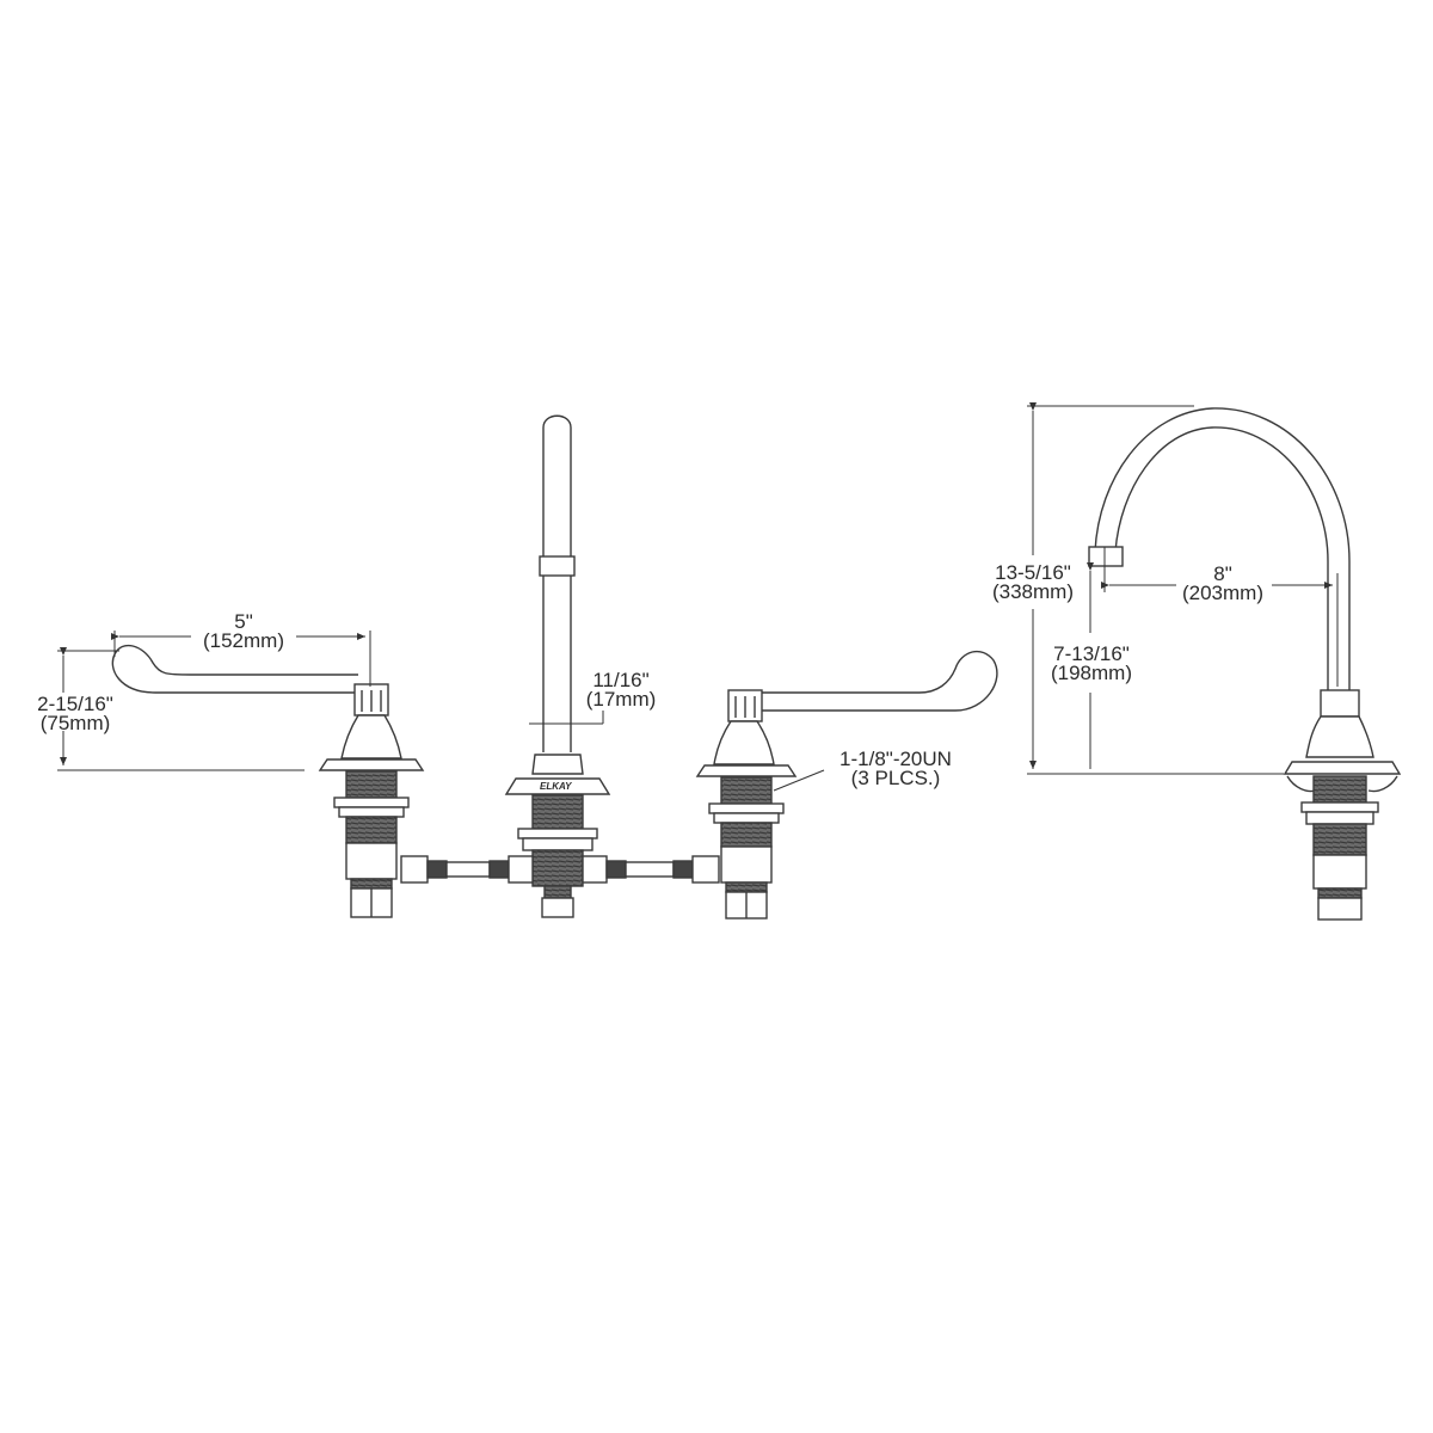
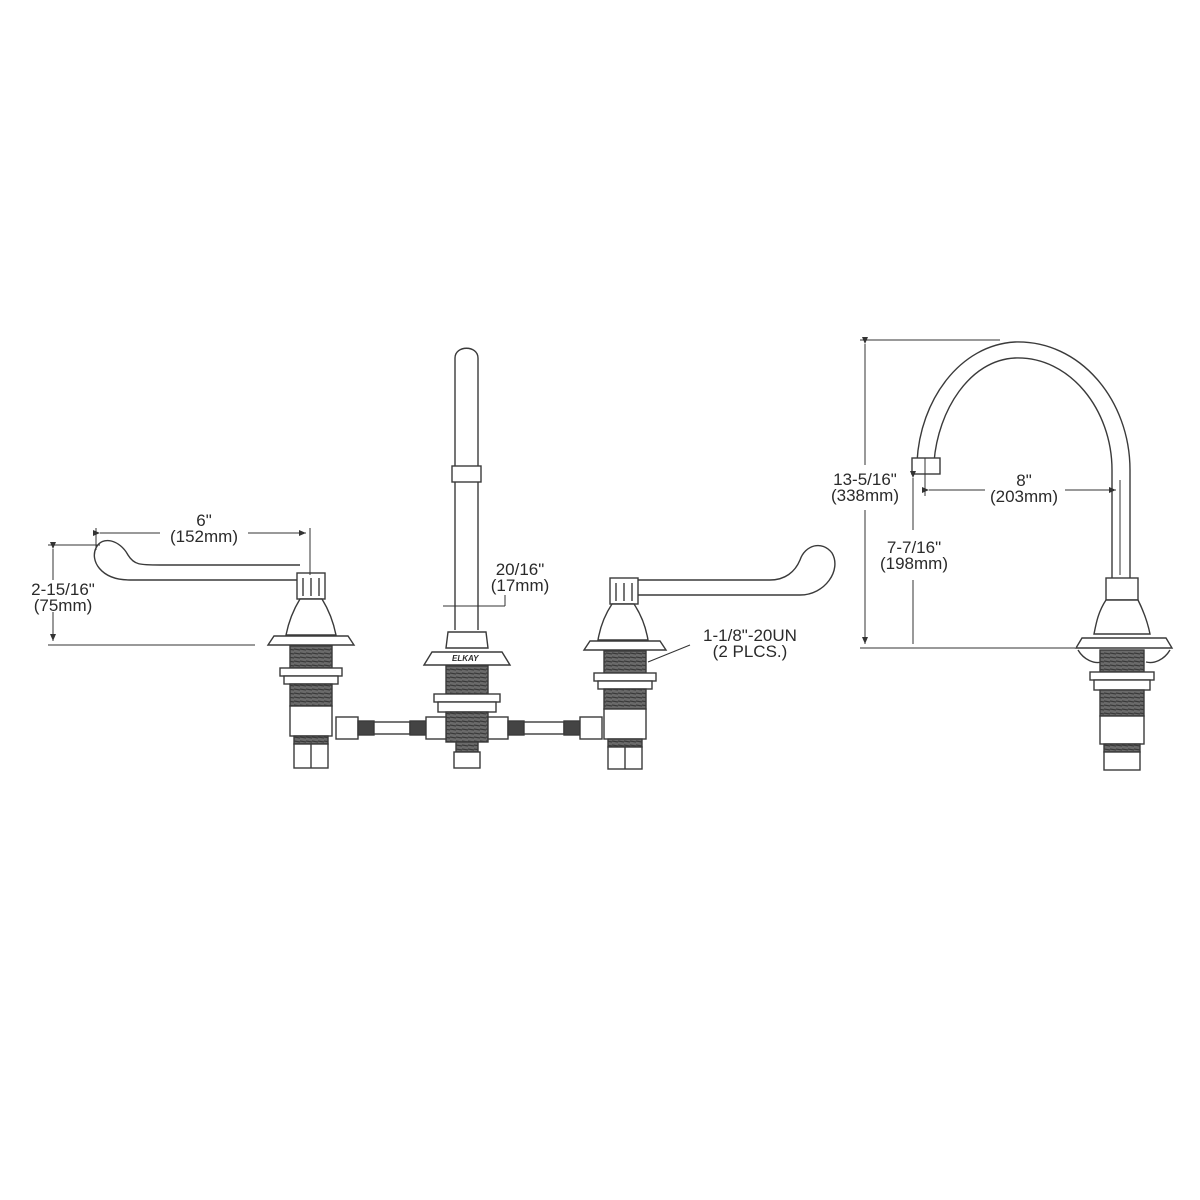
  ELKAY
- 5"
+ 6"
  (152mm)
  2-15/16"
  (75mm)
- 11/16"
+ 20/16"
  (17mm)
  1-1/8"-20UN
- (3 PLCS.)
+ (2 PLCS.)
  13-5/16"
  (338mm)
  8"
  (203mm)
- 7-13/16"
+ 7-7/16"
  (198mm)
